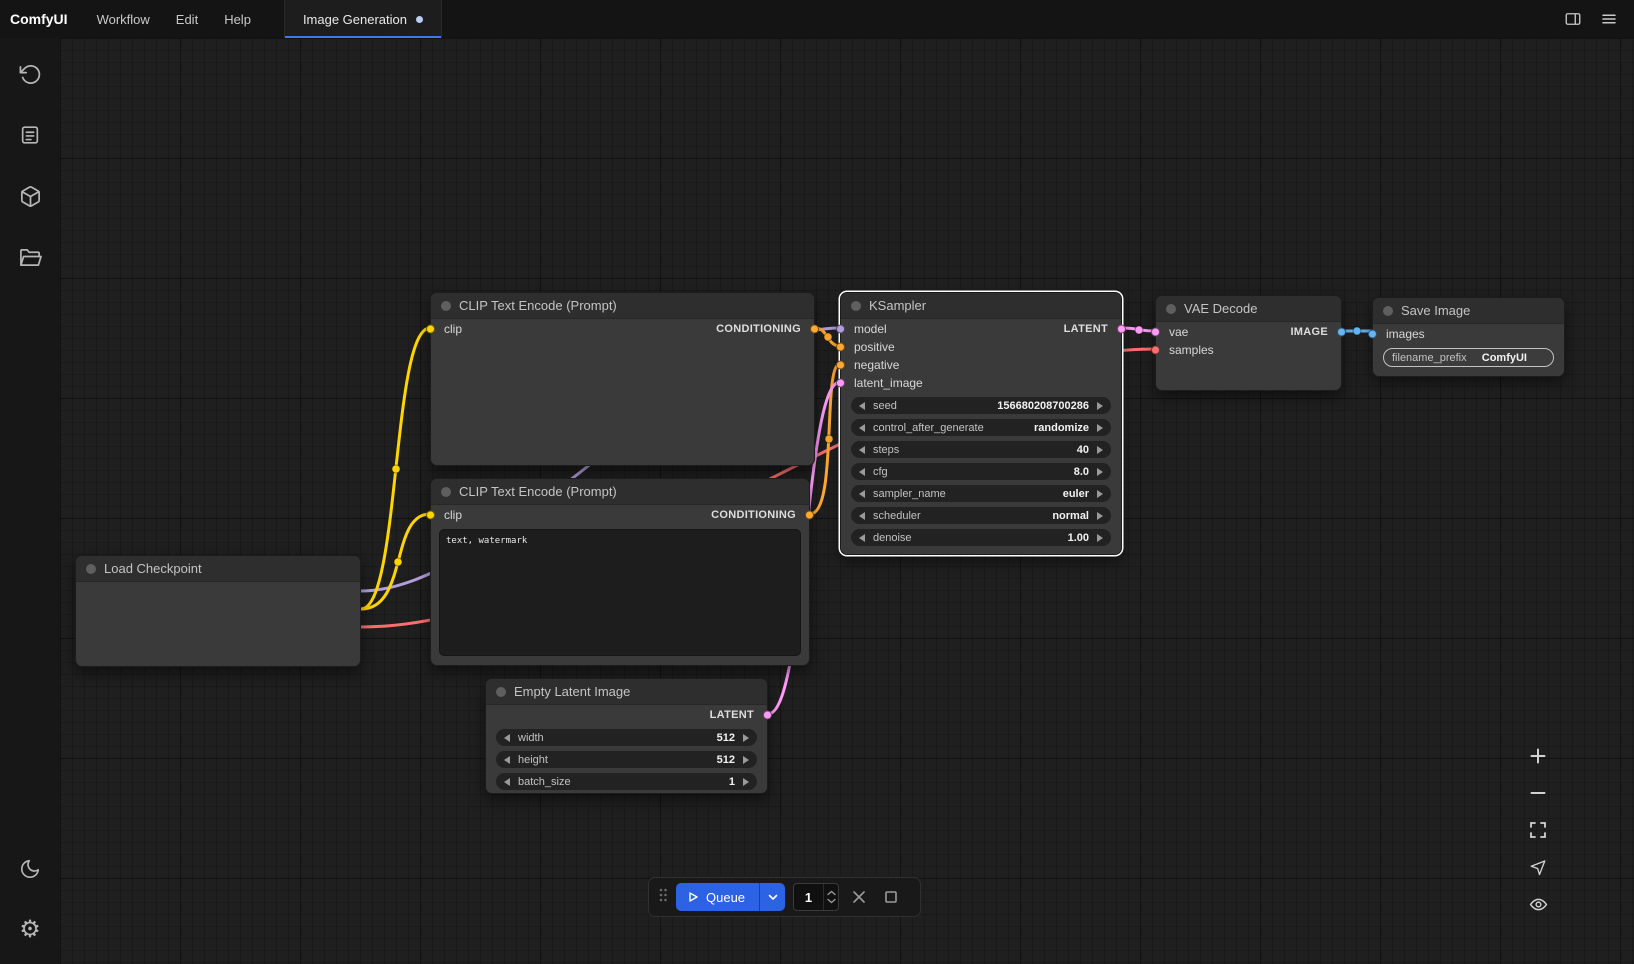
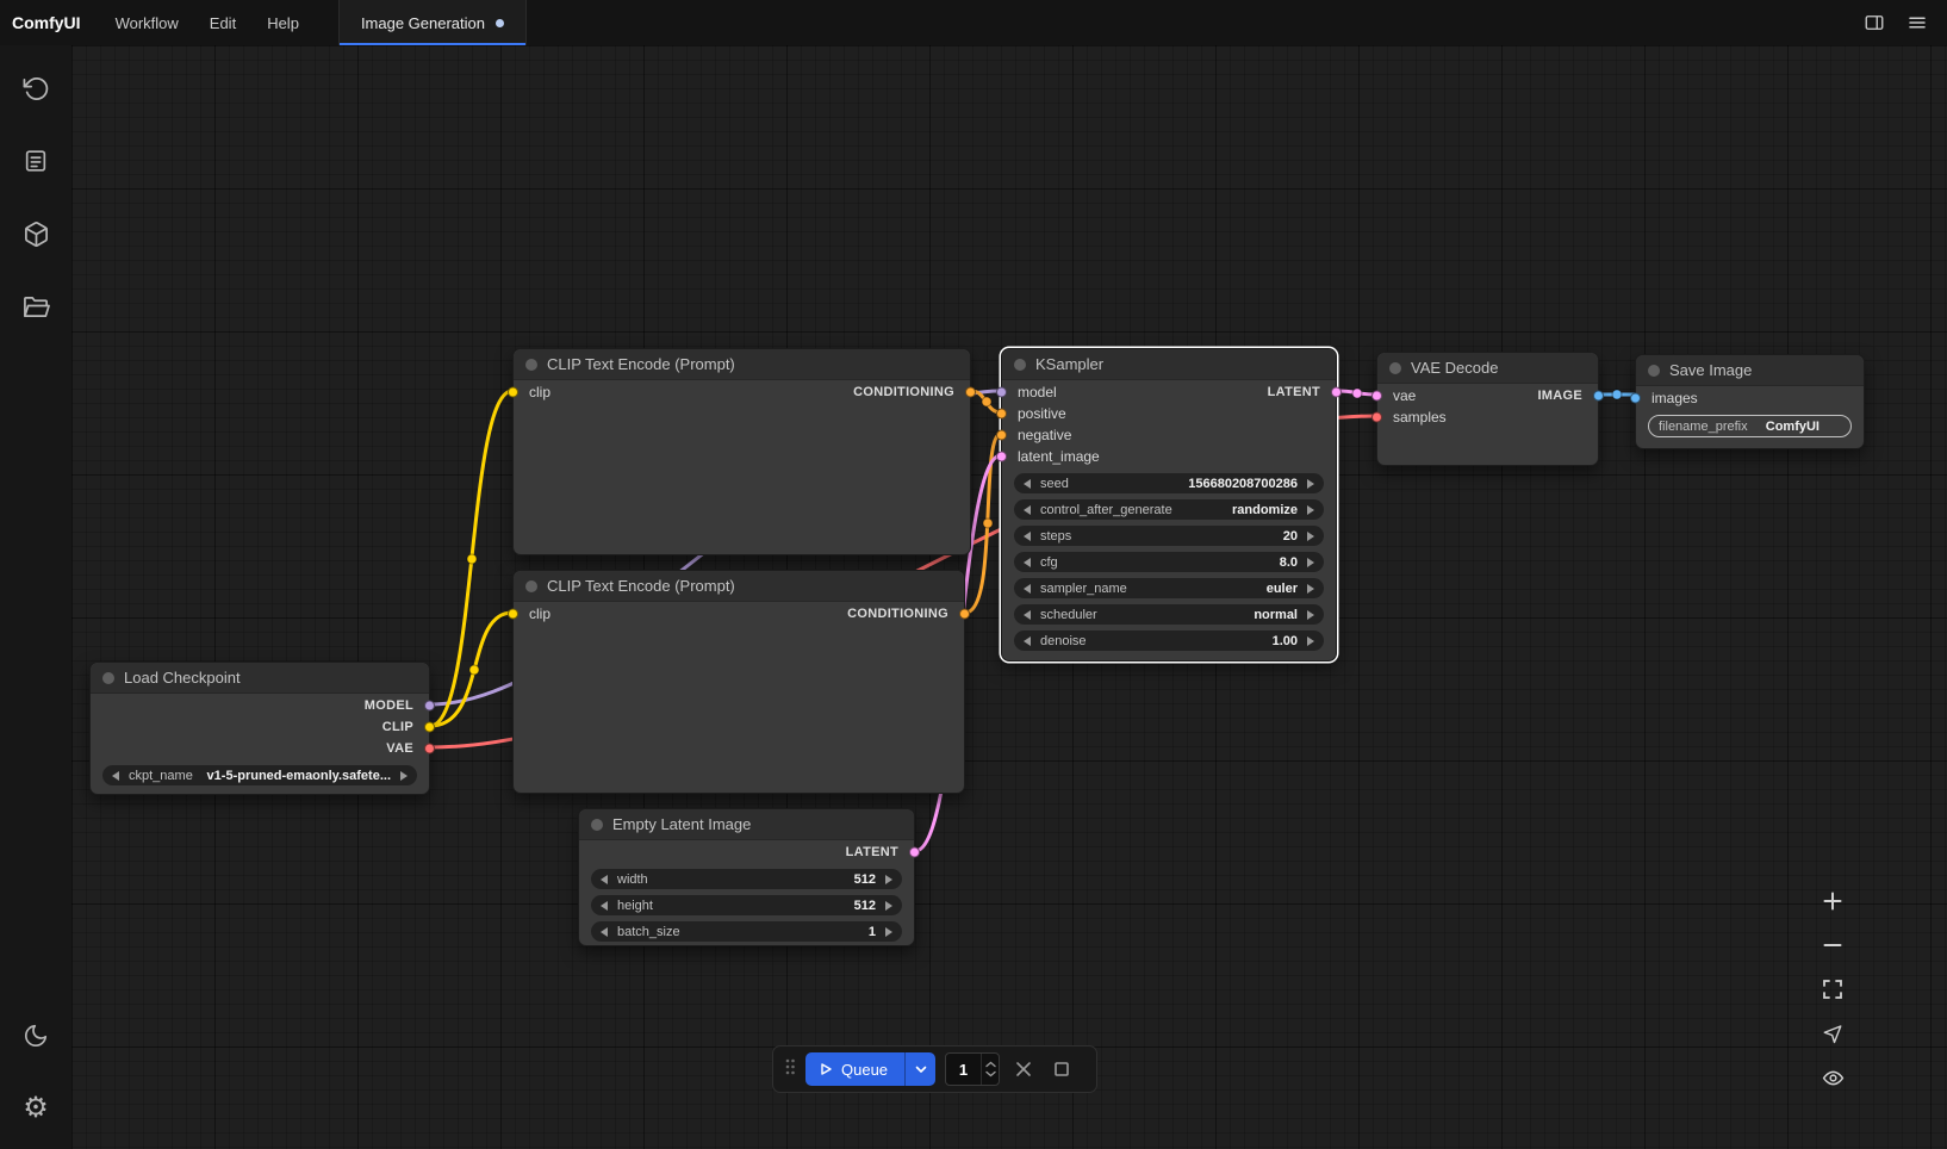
  Load Checkpoint
+ MODEL
+ CLIP
+ VAE
+ ckpt_name
+ v1-5-pruned-emaonly.safete...
  CLIP Text Encode (Prompt)
  clip
  CONDITIONING
  CLIP Text Encode (Prompt)
  clip
  CONDITIONING
- text, watermark
  Empty Latent Image
  LATENT
  width
  512
  height
  512
  batch_size
  1
  KSampler
  model
  LATENT
  positive
  negative
  latent_image
  seed
  156680208700286
  control_after_generate
  randomize
  steps
- 40
+ 20
  cfg
  8.0
  sampler_name
  euler
  scheduler
  normal
  denoise
  1.00
  VAE Decode
  vae
  IMAGE
  samples
  Save Image
  images
  filename_prefix
  ComfyUI
  ComfyUI
  Workflow
  Edit
  Help
  Image Generation
  ⚙
  Queue
  1
